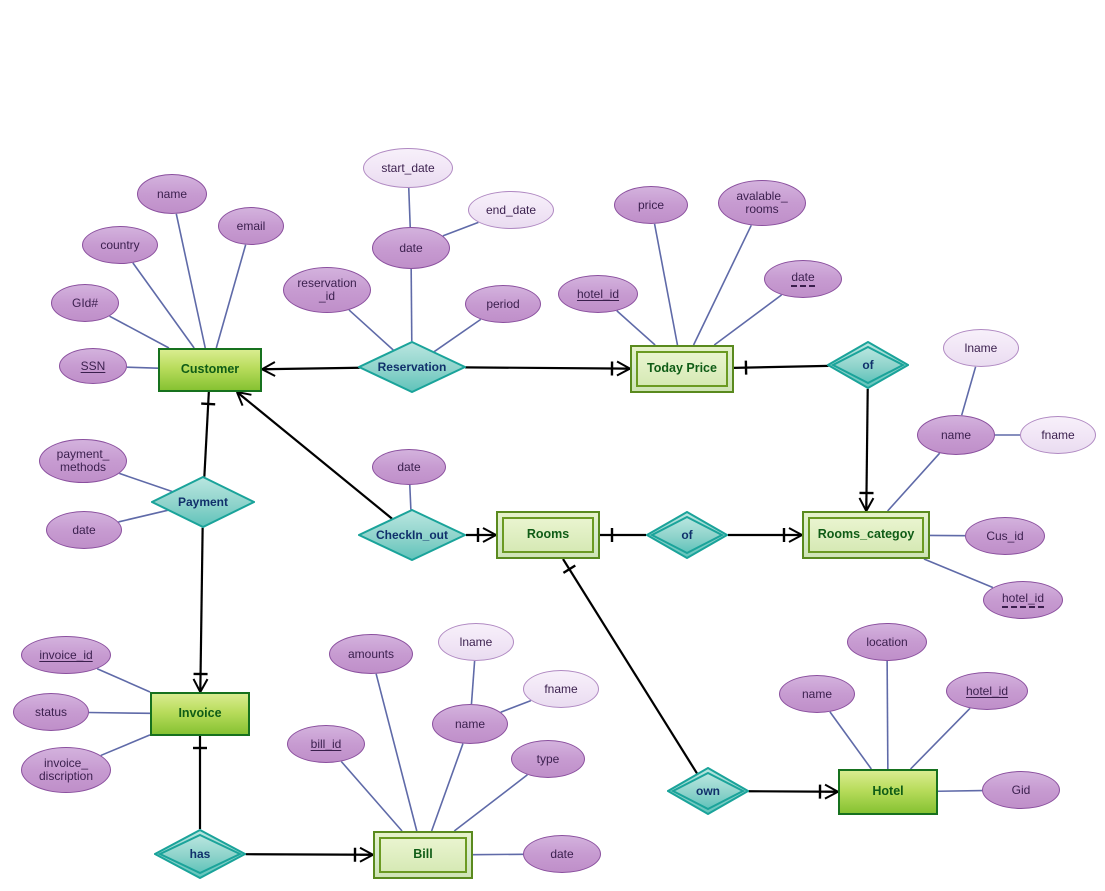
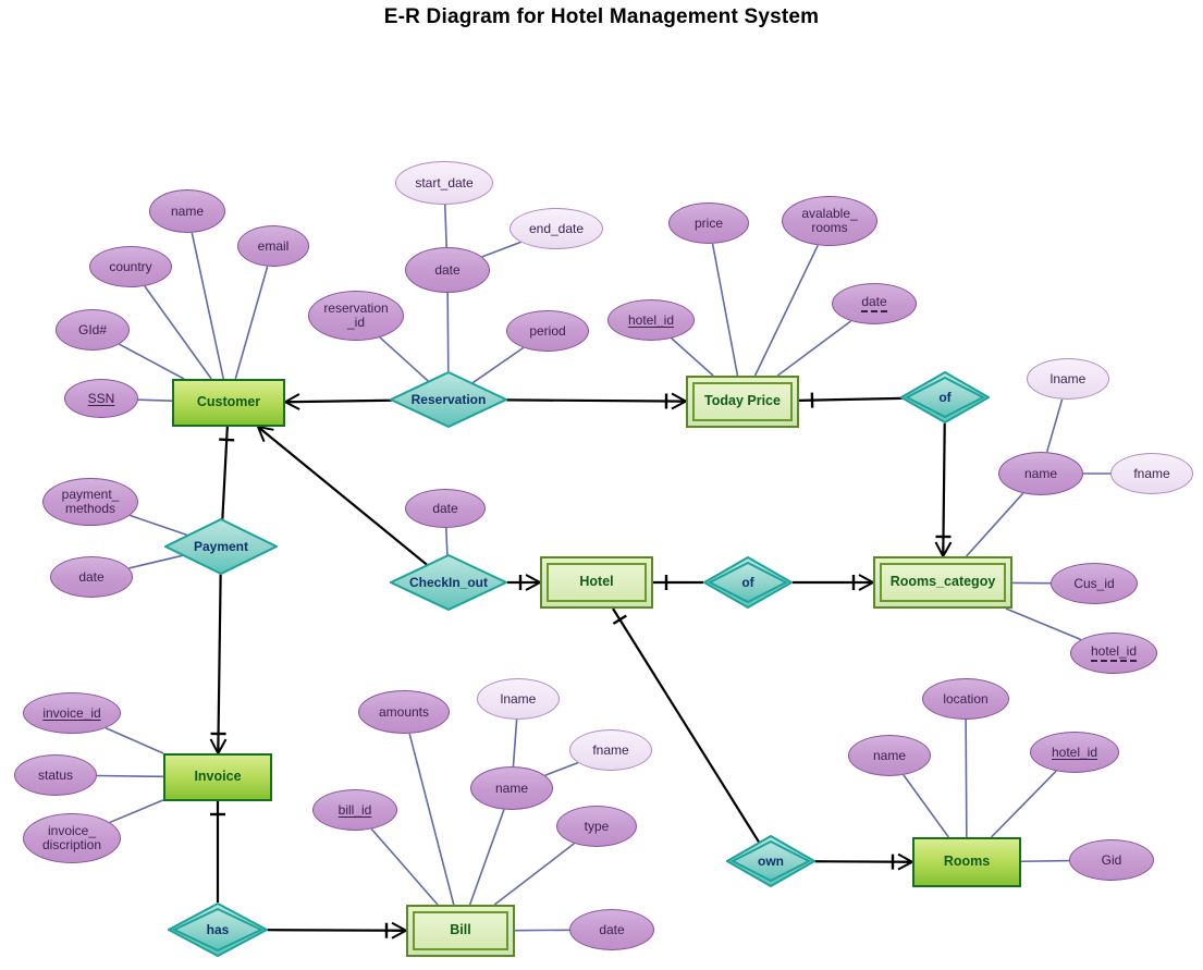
+ E-R Diagram for Hotel Management System
  Customer
  Today Price
- Rooms
+ Hotel
  Rooms_categoy
  Invoice
  Bill
- Hotel
+ Rooms
  Reservation
  of
  Payment
  CheckIn_out
  of
  own
  has
  name
  email
  country
  GId#
  SSN
  start_date
  end_date
  date
  reservation
  _id
  period
  price
  avalable_
  rooms
  hotel_id
  date
  lname
  name
  fname
  Cus_id
  hotel_id
  date
  payment_
  methods
  date
  invoice_id
  status
  invoice_
  discription
  amounts
  lname
  fname
  name
  bill_id
  type
  date
  location
  name
  hotel_id
  Gid
